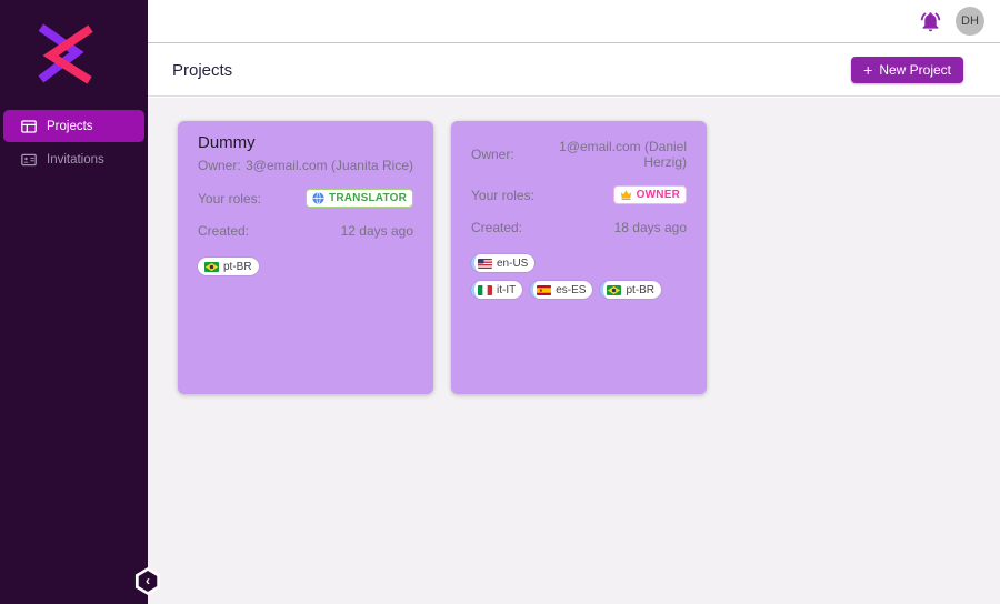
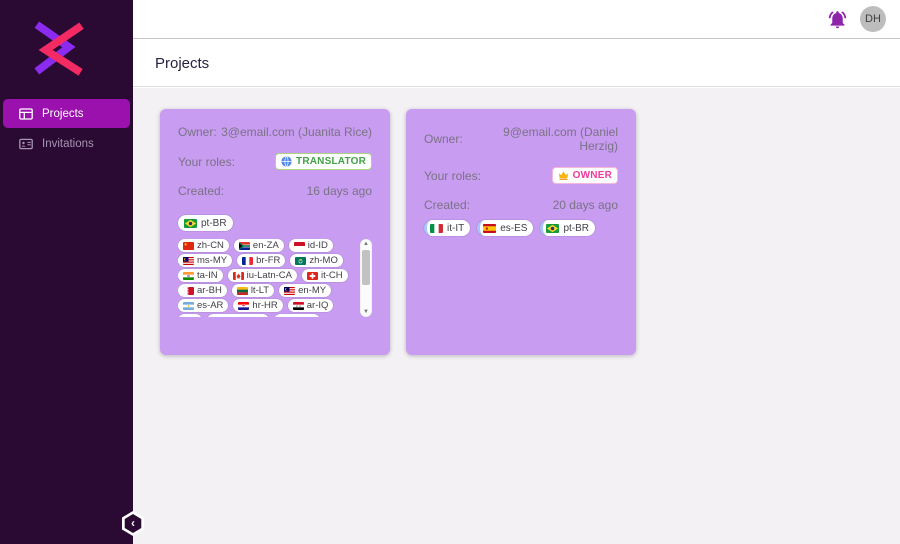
  Projects
  Invitations
  ‹
  DH
  Projects
- +
- New Project
- Dummy
  Owner:
  3@email.com (Juanita Rice)
  Your roles:
  TRANSLATOR
  Created:
- 12 days ago
+ 16 days ago
  pt-BR
+ zh-CN
+ en-ZA
+ id-ID
+ ms-MY
+ br-FR
+ zh-MO
+ ta-IN
+ iu-Latn-CA
+ it-CH
+ ar-BH
+ lt-LT
+ en-MY
+ es-AR
+ hr-HR
+ ar-IQ
  Owner:
- 1@email.com (Daniel Herzig)
+ 9@email.com (Daniel Herzig)
  Your roles:
  OWNER
  Created:
- 18 days ago
+ 20 days ago
- en-US
  it-IT
  es-ES
  pt-BR
